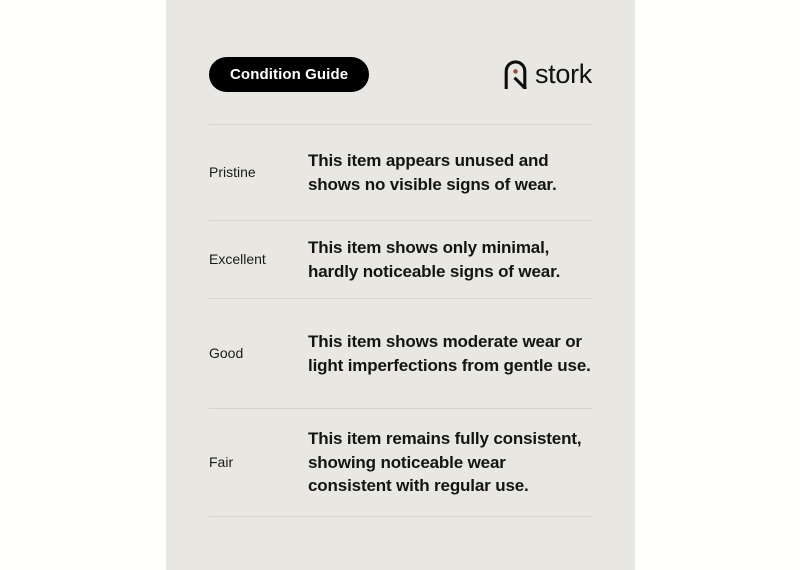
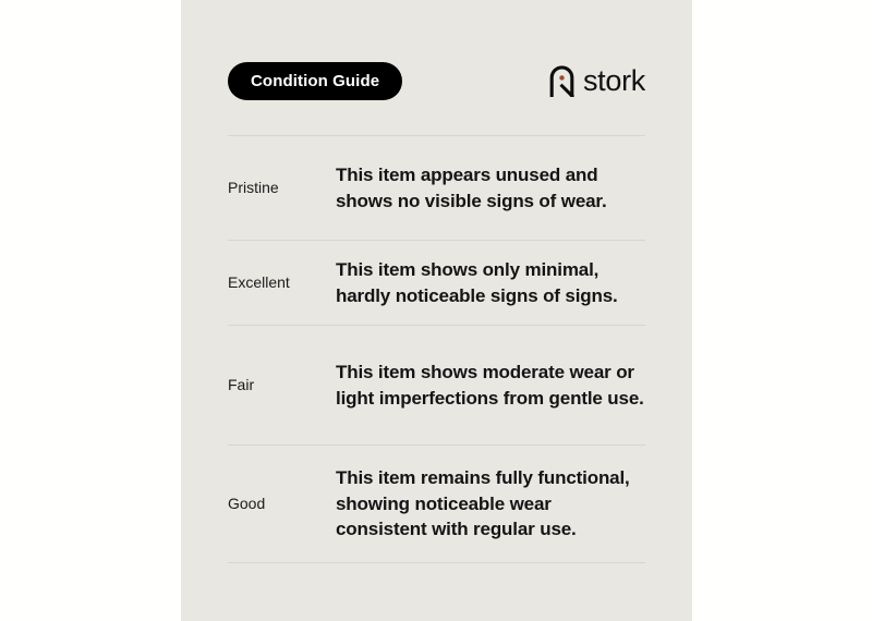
  Condition Guide
  stork
  Pristine
  This item appears unused and shows no visible signs of wear.
  Excellent
- This item shows only minimal, hardly noticeable signs of wear.
+ This item shows only minimal, hardly noticeable signs of signs.
- Good
+ Fair
  This item shows moderate wear or light imperfections from gentle use.
- Fair
+ Good
- This item remains fully consistent, showing noticeable wear consistent with regular use.
+ This item remains fully functional, showing noticeable wear consistent with regular use.
